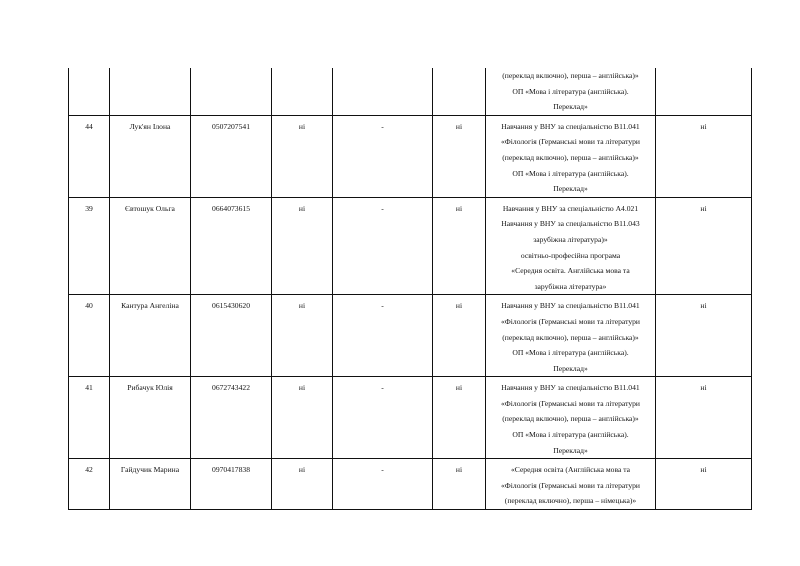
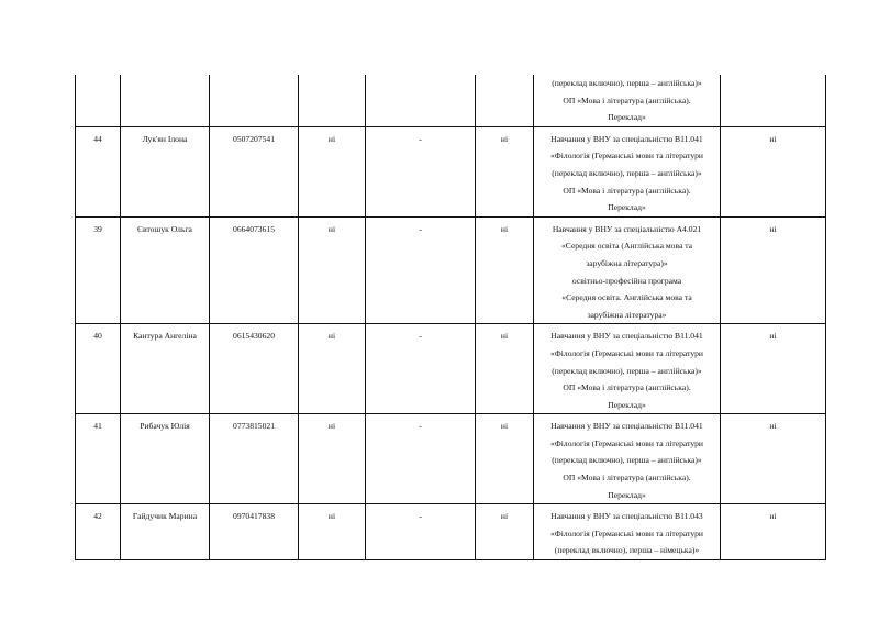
  						(переклад включно), перша – англійська)» ОП «Мова і література (англійська). Переклад»
  44	Лук'ян Ілона	0507207541	ні	-	ні	Навчання у ВНУ за спеціальністю В11.041 «Філологія (Германські мови та літератури (переклад включно), перша – англійська)» ОП «Мова і література (англійська). Переклад»	ні
- 39	Євтошук Ольга	0664073615	ні	-	ні	Навчання у ВНУ за спеціальністю А4.021 Навчання у ВНУ за спеціальністю В11.043 зарубіжна література)» освітньо-професійна програма «Середня освіта. Англійська мова та зарубіжна література»	ні
+ 39	Євтошук Ольга	0664073615	ні	-	ні	Навчання у ВНУ за спеціальністю А4.021 «Середня освіта (Англійська мова та зарубіжна література)» освітньо-професійна програма «Середня освіта. Англійська мова та зарубіжна література»	ні
  40	Кантура Ангеліна	0615430620	ні	-	ні	Навчання у ВНУ за спеціальністю В11.041 «Філологія (Германські мови та літератури (переклад включно), перша – англійська)» ОП «Мова і література (англійська). Переклад»	ні
- 41	Рибачук Юлія	0672743422	ні	-	ні	Навчання у ВНУ за спеціальністю В11.041 «Філологія (Германські мови та літератури (переклад включно), перша – англійська)» ОП «Мова і література (англійська). Переклад»	ні
+ 41	Рибачук Юлія	0773815021	ні	-	ні	Навчання у ВНУ за спеціальністю В11.041 «Філологія (Германські мови та літератури (переклад включно), перша – англійська)» ОП «Мова і література (англійська). Переклад»	ні
- 42	Гайдучик Марина	0970417838	ні	-	ні	«Середня освіта (Англійська мова та «Філологія (Германські мови та літератури (переклад включно), перша – німецька)»	ні
+ 42	Гайдучик Марина	0970417838	ні	-	ні	Навчання у ВНУ за спеціальністю В11.043 «Філологія (Германські мови та літератури (переклад включно), перша – німецька)»	ні
